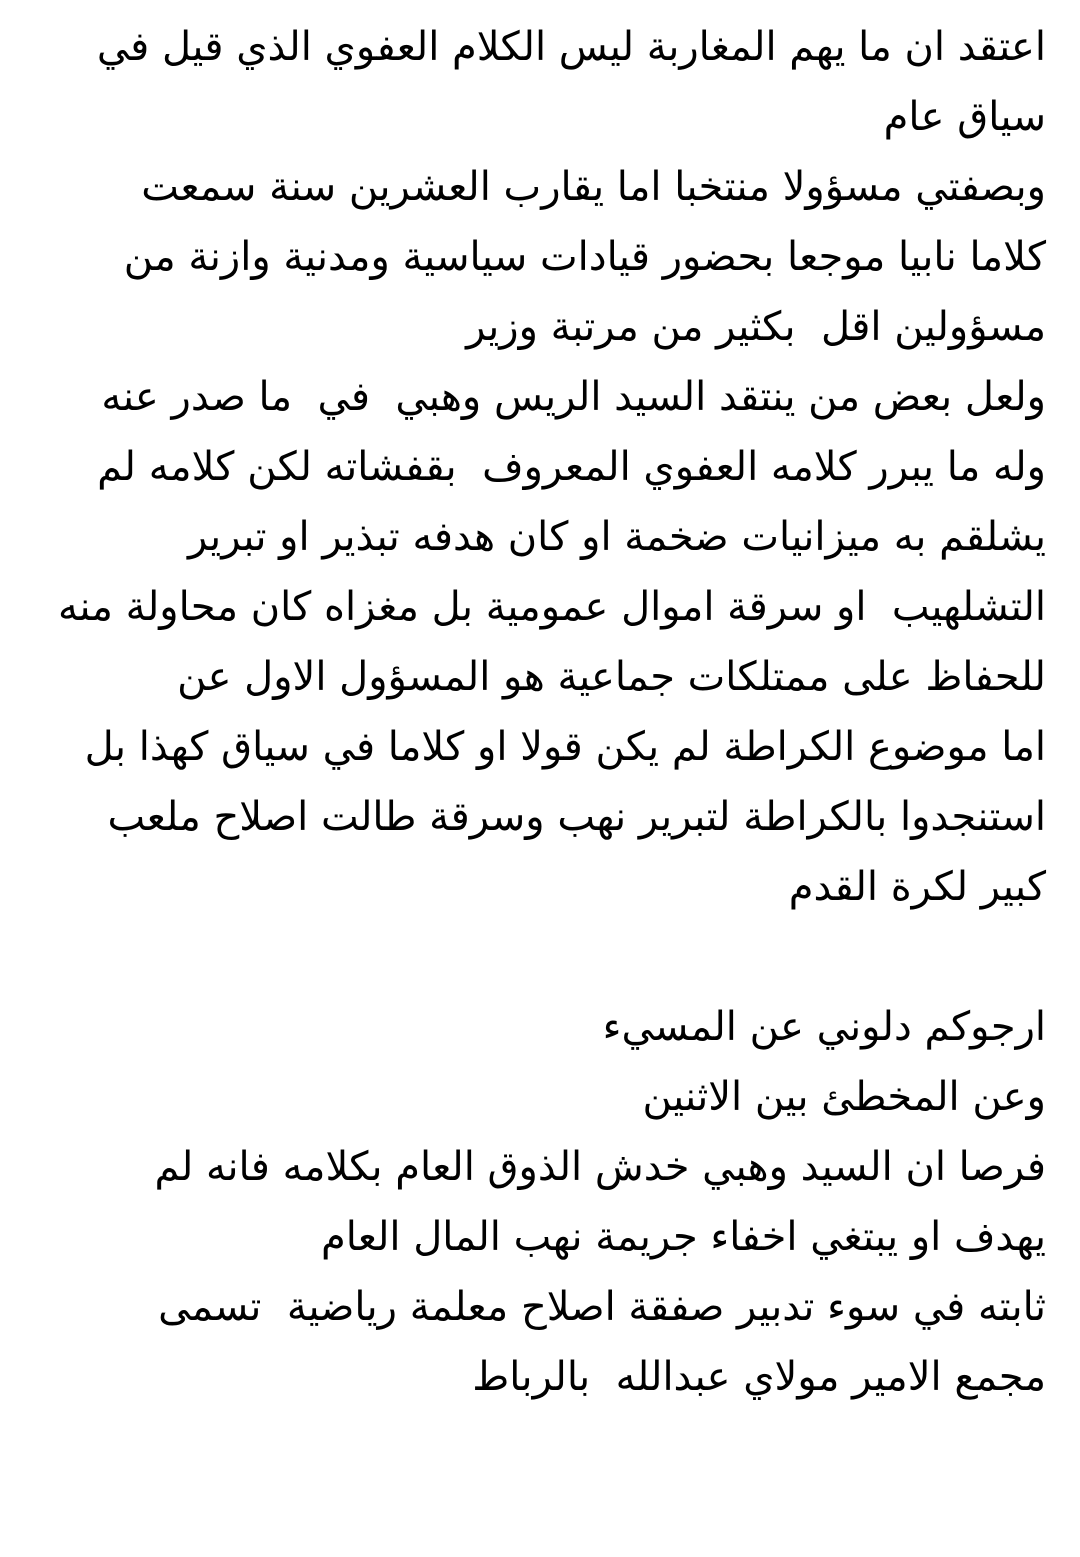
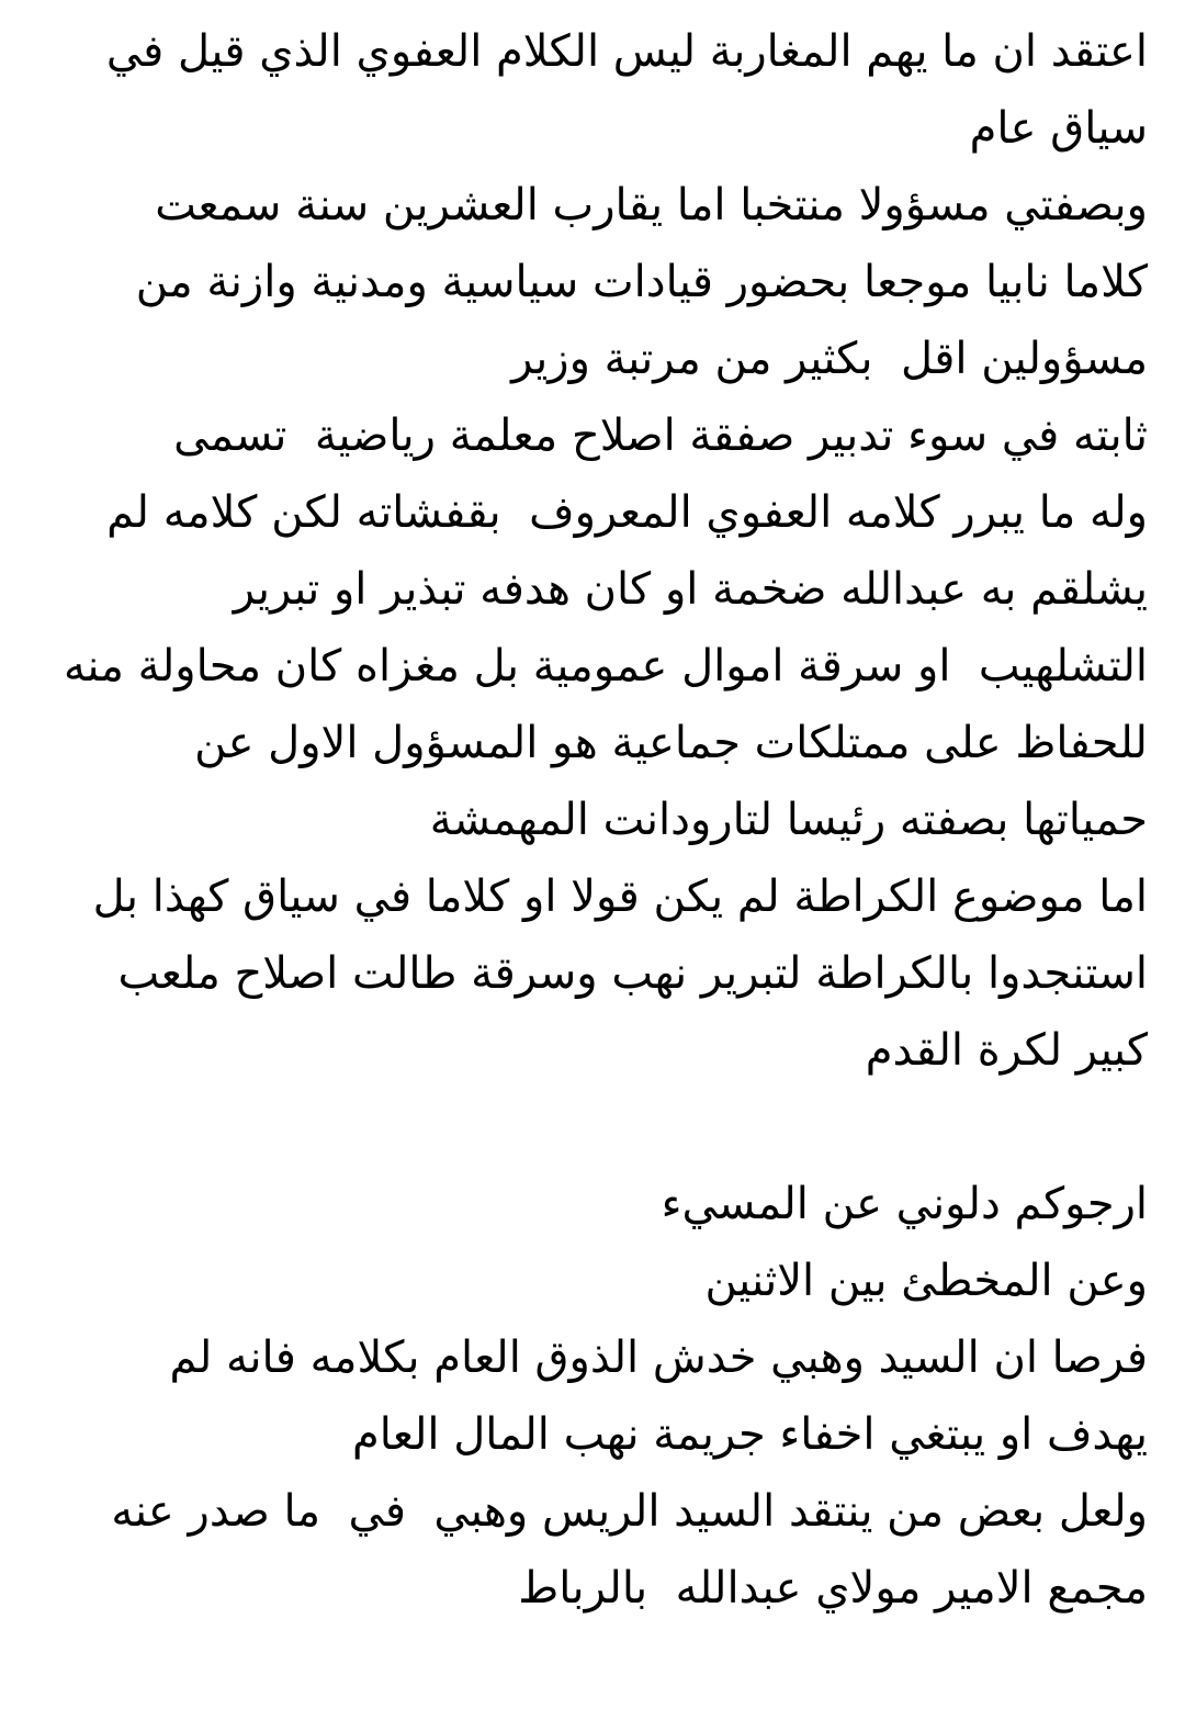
  اعتقد ان ما يهم المغاربة ليس الكلام العفوي الذي قيل في
  سياق عام
  وبصفتي مسؤولا منتخبا اما يقارب العشرين سنة سمعت
  كلاما نابيا موجعا بحضور قيادات سياسية ومدنية وازنة من
  مسؤولين اقل بكثير من مرتبة وزير
- ولعل بعض من ينتقد السيد الريس وهبي في ما صدر عنه
+ ثابته في سوء تدبير صفقة اصلاح معلمة رياضية تسمى
  وله ما يبرر كلامه العفوي المعروف بقفشاته لكن كلامه لم
- يشلقم به ميزانيات ضخمة او كان هدفه تبذير او تبرير
+ يشلقم به عبدالله ضخمة او كان هدفه تبذير او تبرير
  التشلهيب او سرقة اموال عمومية بل مغزاه كان محاولة منه
  للحفاظ على ممتلكات جماعية هو المسؤول الاول عن
+ حمياتها بصفته رئيسا لتارودانت المهمشة
  اما موضوع الكراطة لم يكن قولا او كلاما في سياق كهذا بل
  استنجدوا بالكراطة لتبرير نهب وسرقة طالت اصلاح ملعب
  كبير لكرة القدم
  ارجوكم دلوني عن المسيء
  وعن المخطئ بين الاثنين
  فرصا ان السيد وهبي خدش الذوق العام بكلامه فانه لم
  يهدف او يبتغي اخفاء جريمة نهب المال العام
- ثابته في سوء تدبير صفقة اصلاح معلمة رياضية تسمى
+ ولعل بعض من ينتقد السيد الريس وهبي في ما صدر عنه
  مجمع الامير مولاي عبدالله بالرباط
